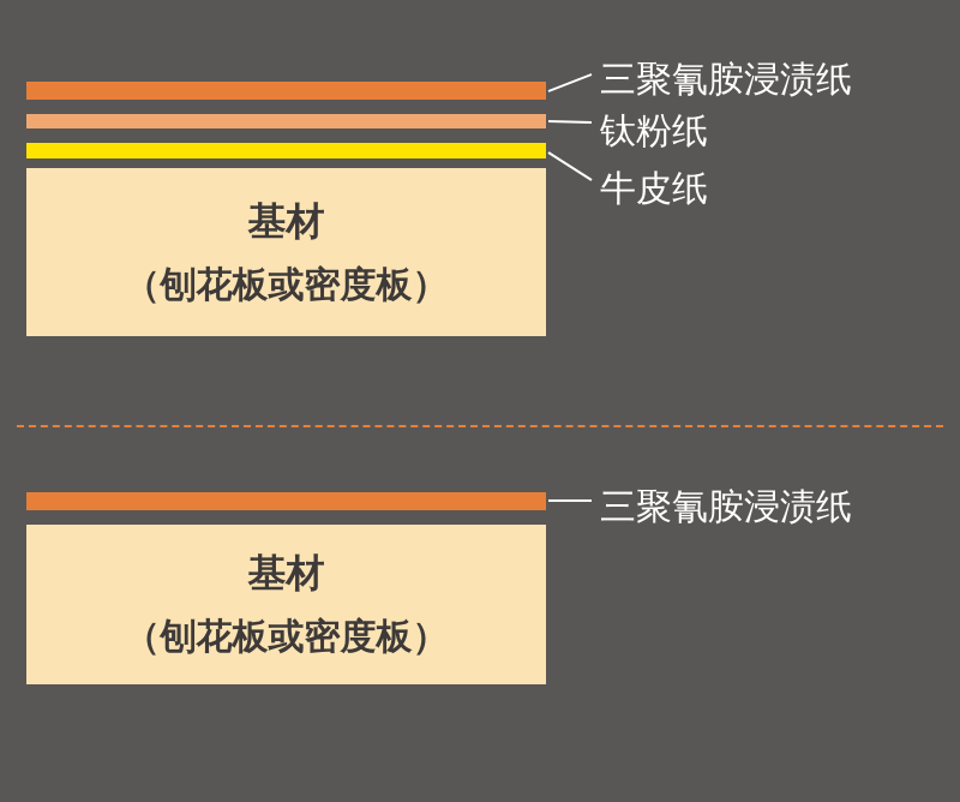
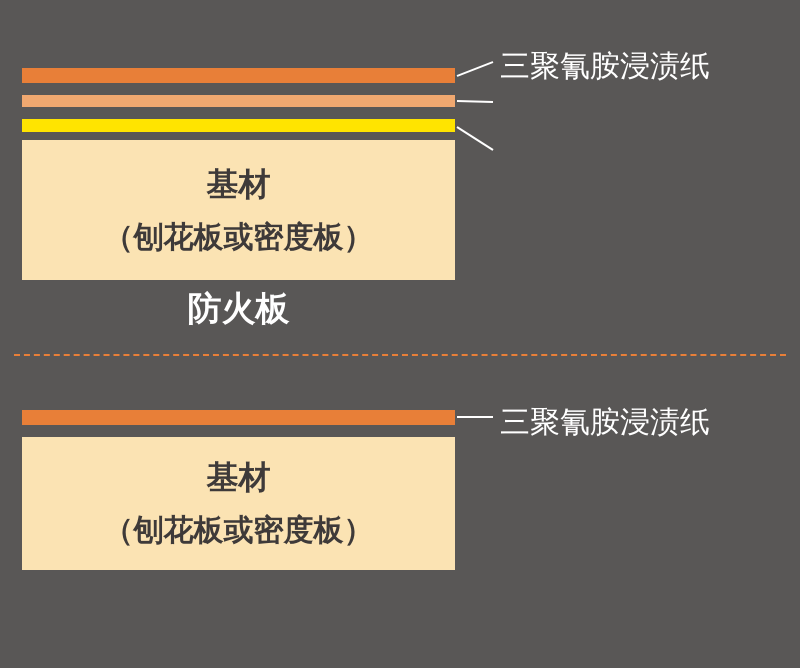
  基材
  （刨花板或密度板）
+ 防火板
  三聚氰胺浸渍纸
- 钛粉纸
- 牛皮纸
  基材
  （刨花板或密度板）
  三聚氰胺浸渍纸
